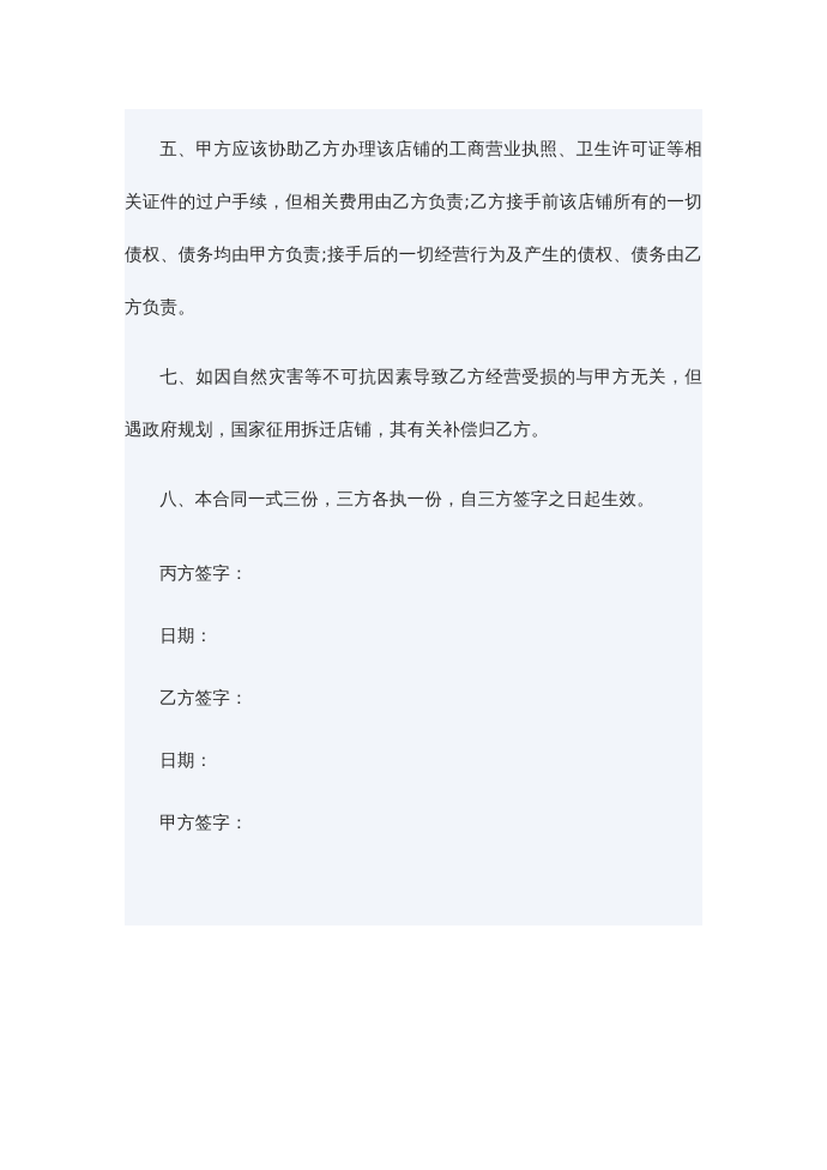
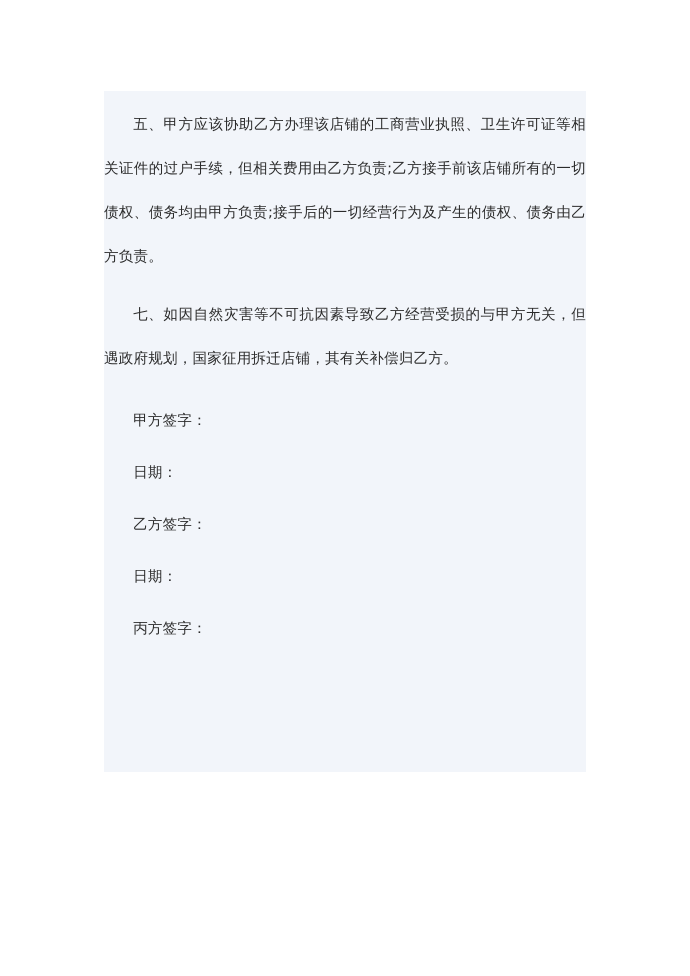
  五、甲方应该协助乙方办理该店铺的工商营业执照、卫生许可证等相关证件的过户手续，但相关费用由乙方负责;乙方接手前该店铺所有的一切债权、债务均由甲方负责;接手后的一切经营行为及产生的债权、债务由乙方负责。
  七、如因自然灾害等不可抗因素导致乙方经营受损的与甲方无关，但遇政府规划，国家征用拆迁店铺，其有关补偿归乙方。
- 八、本合同一式三份，三方各执一份，自三方签字之日起生效。
- 丙方签字：
+ 甲方签字：
  日期：
  乙方签字：
  日期：
- 甲方签字：
+ 丙方签字：
